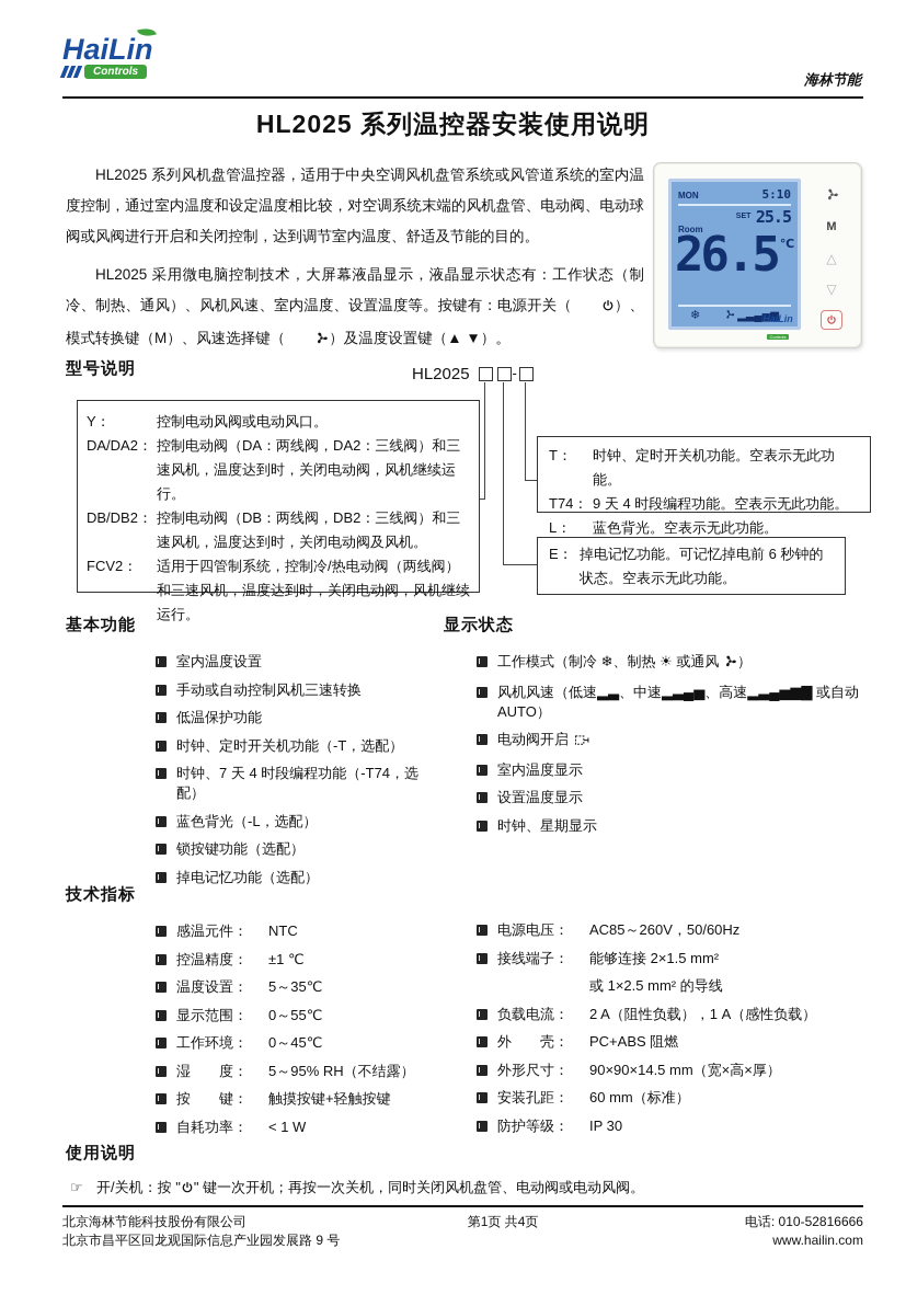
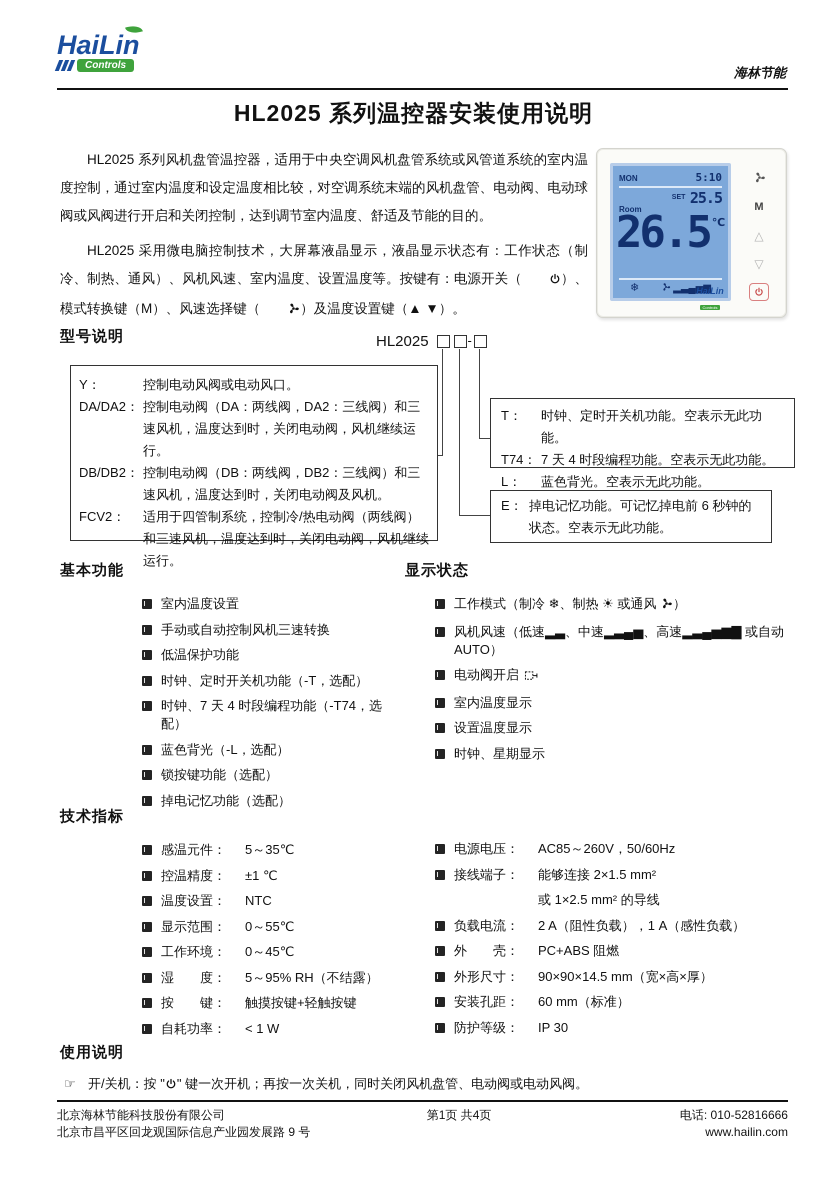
  HaiLin
  Controls
  海林节能
  HL2025 系列温控器安装使用说明
  HL2025 系列风机盘管温控器，适用于中央空调风机盘管系统或风管道系统的室内温度控制，通过室内温度和设定温度相比较，对空调系统末端的风机盘管、电动阀、电动球阀或风阀进行开启和关闭控制，达到调节室内温度、舒适及节能的目的。
  HL2025 采用微电脑控制技术，大屏幕液晶显示，液晶显示状态有：工作状态（制冷、制热、通风）、风机风速、室内温度、设置温度等。按键有：电源开关（ ）、模式转换键（M）、风速选择键（ ）及温度设置键（▲ ▼）。
  MON
  5:10
  Room
  26.5
  ℃
  ❄
  ▂▃▄▅▆
  M
  △
  ▽
  HaiLin
  型号说明
  HL2025
  -
  Y：
  控制电动风阀或电动风口。
  DA/DA2：
  控制电动阀（DA：两线阀，DA2：三线阀）和三速风机，温度达到时，关闭电动阀，风机继续运行。
  DB/DB2：
  控制电动阀（DB：两线阀，DB2：三线阀）和三速风机，温度达到时，关闭电动阀及风机。
  FCV2：
  适用于四管制系统，控制冷/热电动阀（两线阀）和三速风机，温度达到时，关闭电动阀，风机继续运行。
  T：
  时钟、定时开关机功能。空表示无此功能。
  T74：
- 9 天 4 时段编程功能。空表示无此功能。
+ 7 天 4 时段编程功能。空表示无此功能。
  L：
  蓝色背光。空表示无此功能。
  E：
  掉电记忆功能。可记忆掉电前 6 秒钟的状态。空表示无此功能。
  基本功能
  室内温度设置
  手动或自动控制风机三速转换
  低温保护功能
  时钟、定时开关机功能（-T，选配）
  时钟、7 天 4 时段编程功能（-T74，选配）
  蓝色背光（-L，选配）
  锁按键功能（选配）
  掉电记忆功能（选配）
  显示状态
  工作模式（制冷 ❄、制热 ☀ 或通风 ）
  风机风速（低速▂▃、中速▂▃▄▅、高速▂▃▄▅▆▇ 或自动 AUTO）
  电动阀开启
  室内温度显示
  设置温度显示
  时钟、星期显示
  技术指标
  感温元件：
- NTC
+ 5～35℃
  控温精度：
  ±1 ℃
  温度设置：
- 5～35℃
+ NTC
  显示范围：
  0～55℃
  工作环境：
  0～45℃
  湿 度：
  5～95% RH（不结露）
  按 键：
  触摸按键+轻触按键
  自耗功率：
  < 1 W
  电源电压：
  AC85～260V，50/60Hz
  接线端子：
  能够连接 2×1.5 mm²
  或 1×2.5 mm² 的导线
  负载电流：
  2 A（阻性负载），1 A（感性负载）
  外 壳：
  PC+ABS 阻燃
  外形尺寸：
  90×90×14.5 mm（宽×高×厚）
  安装孔距：
  60 mm（标准）
  防护等级：
  IP 30
  使用说明
  ☞
  开/关机：按 " " 键一次开机；再按一次关机，同时关闭风机盘管、电动阀或电动风阀。
  北京海林节能科技股份有限公司
  北京市昌平区回龙观国际信息产业园发展路 9 号
  第1页 共4页
  电话: 010-52816666
  www.hailin.com
